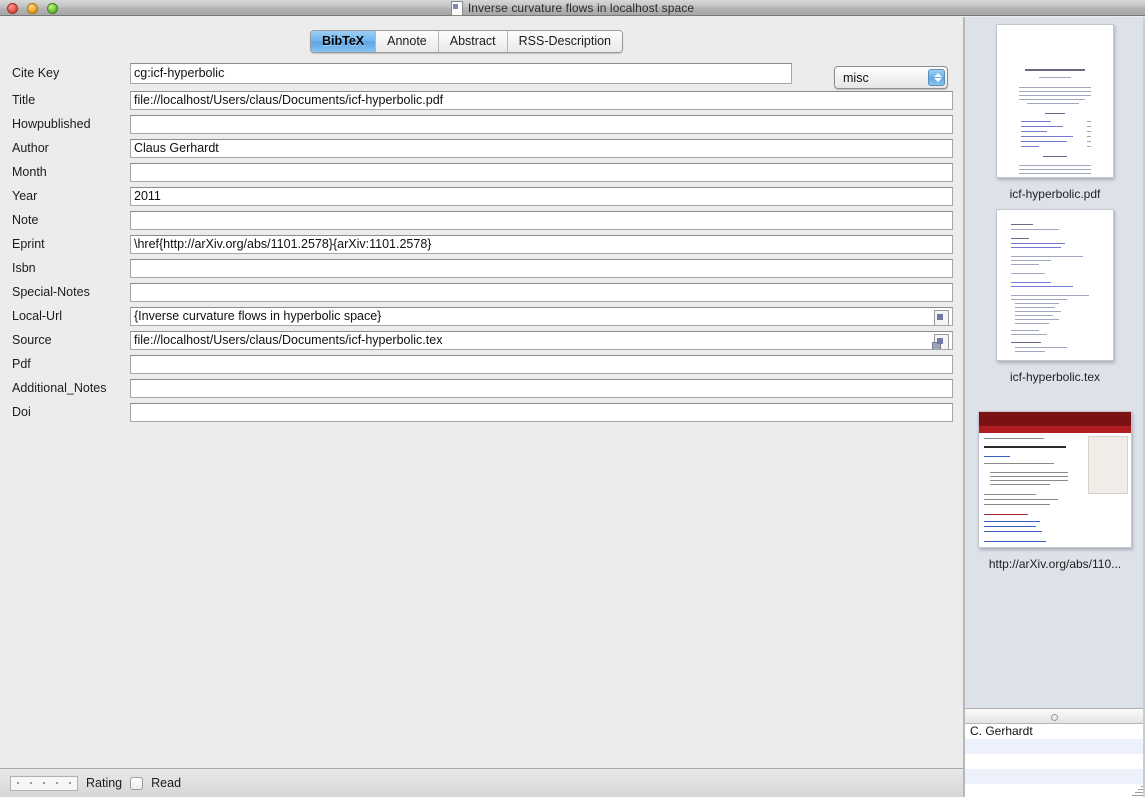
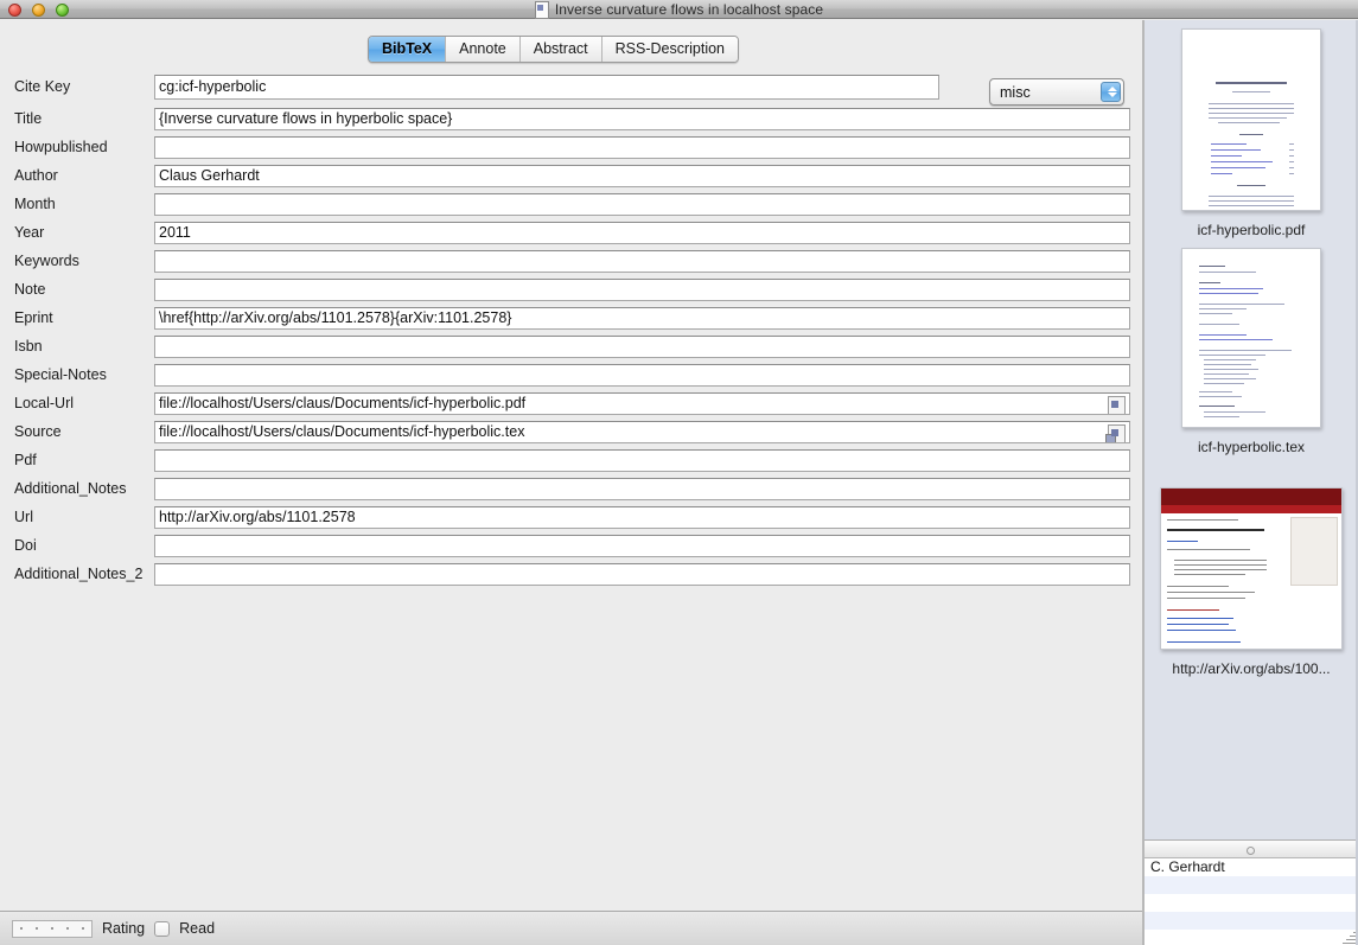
  Inverse curvature flows in localhost space
  BibTeX
  Annote
  Abstract
  RSS-Description
  Cite Key
  cg:icf-hyperbolic
  Title
- file://localhost/Users/claus/Documents/icf-hyperbolic.pdf
+ {Inverse curvature flows in hyperbolic space}
  Howpublished
  Author
  Claus Gerhardt
  Month
  Year
  2011
+ Keywords
  Note
  Eprint
  \href{http://arXiv.org/abs/1101.2578}{arXiv:1101.2578}
  Isbn
  Special-Notes
  Local-Url
- {Inverse curvature flows in hyperbolic space}
+ file://localhost/Users/claus/Documents/icf-hyperbolic.pdf
  Source
  file://localhost/Users/claus/Documents/icf-hyperbolic.tex
  Pdf
  Additional_Notes
+ Url
+ http://arXiv.org/abs/1101.2578
  Doi
+ Additional_Notes_2
  misc
  Rating
  Read
  icf-hyperbolic.pdf
  icf-hyperbolic.tex
- http://arXiv.org/abs/110...
+ http://arXiv.org/abs/100...
  C. Gerhardt
